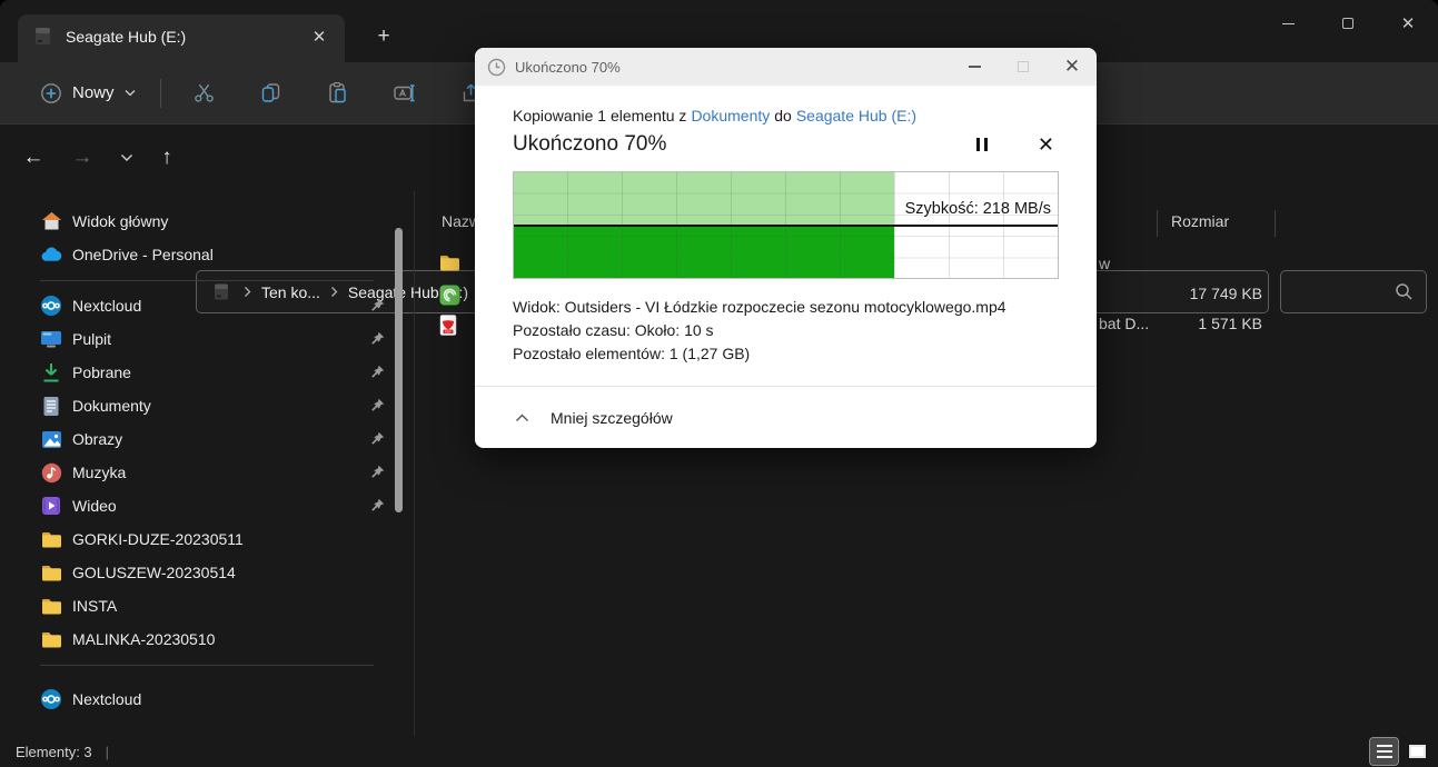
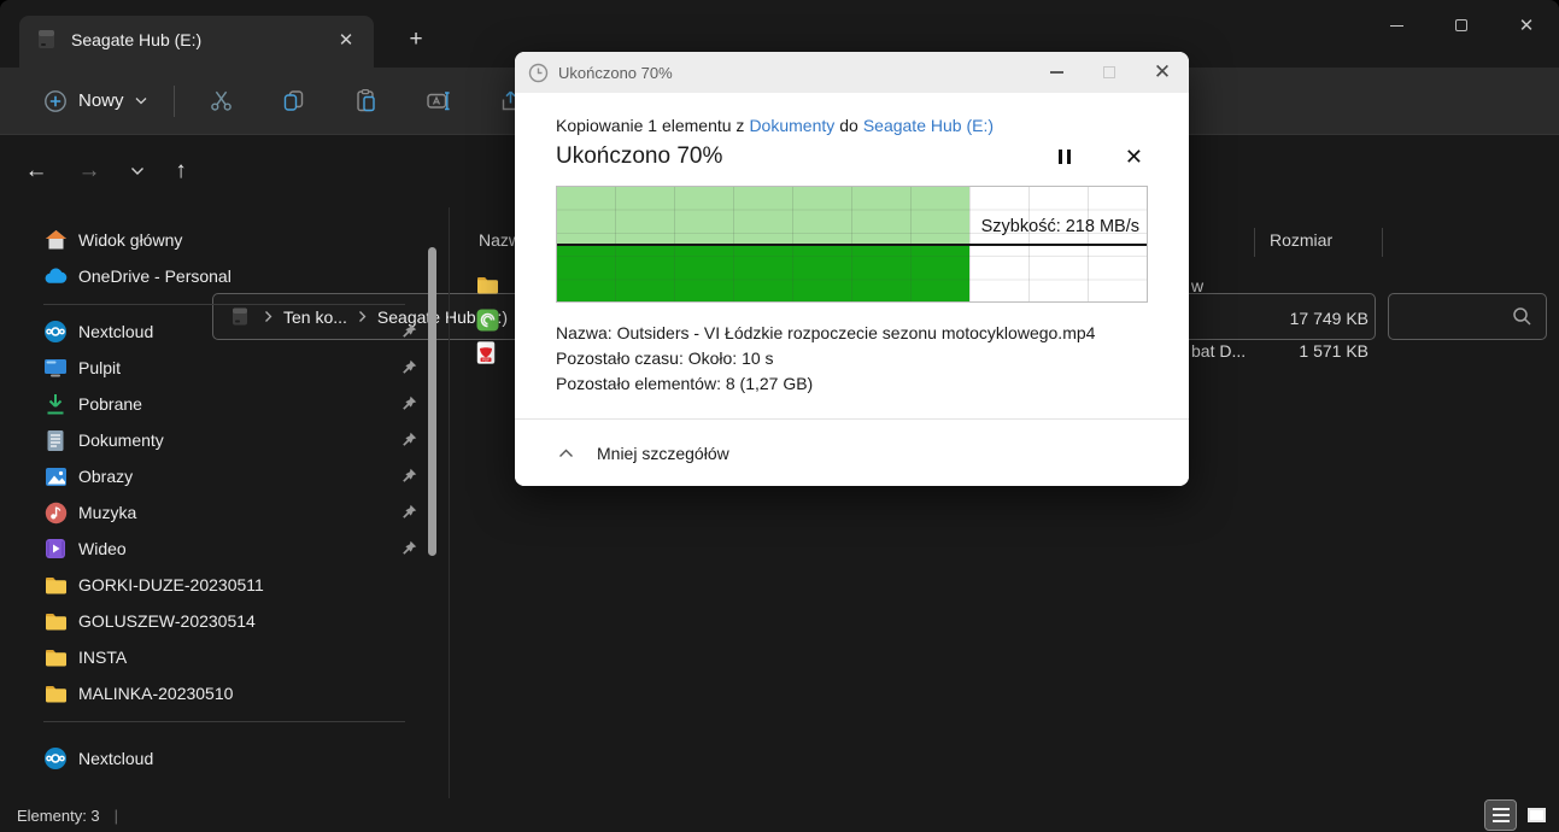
  Seagate Hub (E:)
  ✕
  +
  ✕
  Nowy
  ←
  →
  ↑
  Ten ko...
  Seaga Hub:)
  Widok główny
  OneDrive - Personal
  Nextcloud
  Pulpit
  Pobrane
  Dokumenty
  Obrazy
  Muzyka
  Wideo
  GORKI-DUZE-20230511
  GOLUSZEW-20230514
  INSTA
  MALINKA-20230510
  Nextcloud
  Rozmiar
  w
  17 749 KB
  bat D...
  1 571 KB
  Elementy: 3
  |
  Ukończono 70%
  ✕
  Kopiowanie 1 elementu z
  Dokumenty
  do
  Seagate Hub (E:)
  Ukończono 70%
  ✕
  Szybkość: 218 MB/s
- Widok: Outsiders - VI Łódzkie rozpoczecie sezonu motocyklowego.mp4
+ Nazwa: Outsiders - VI Łódzkie rozpoczecie sezonu motocyklowego.mp4
  Pozostało czasu: Około: 10 s
- Pozostało elementów: 1 (1,27 GB)
+ Pozostało elementów: 8 (1,27 GB)
  Mniej szczegółów
